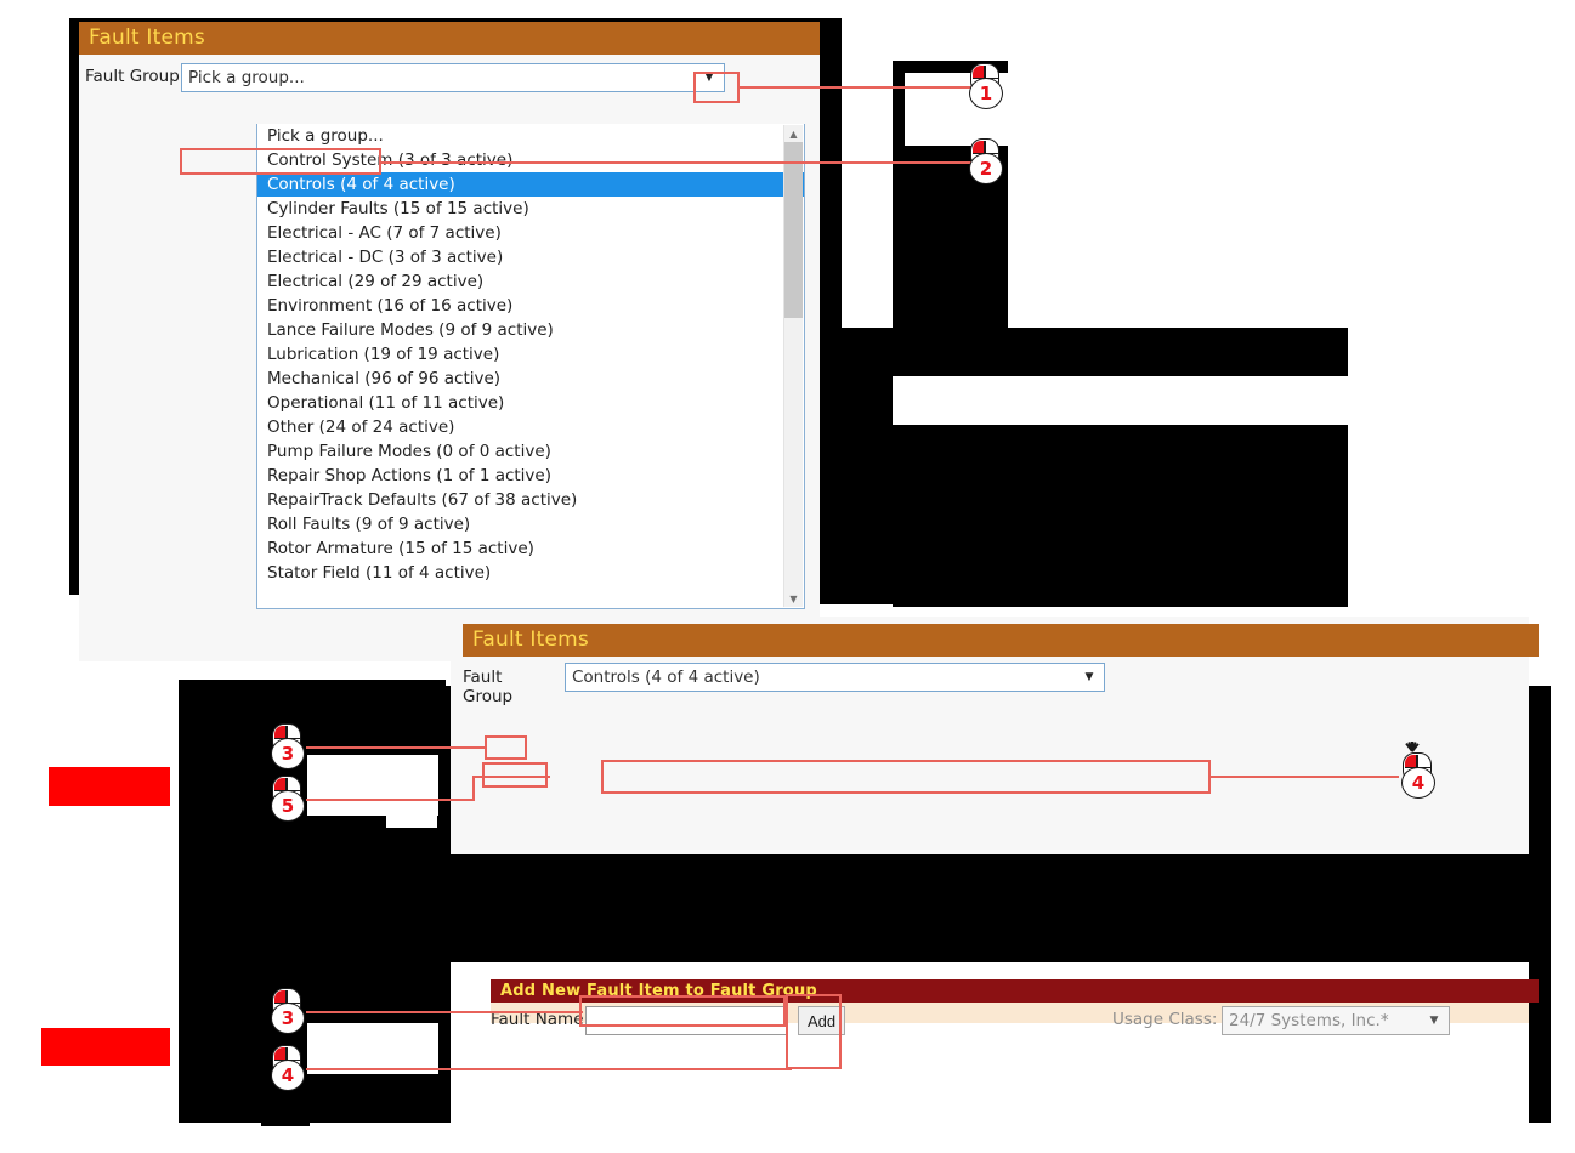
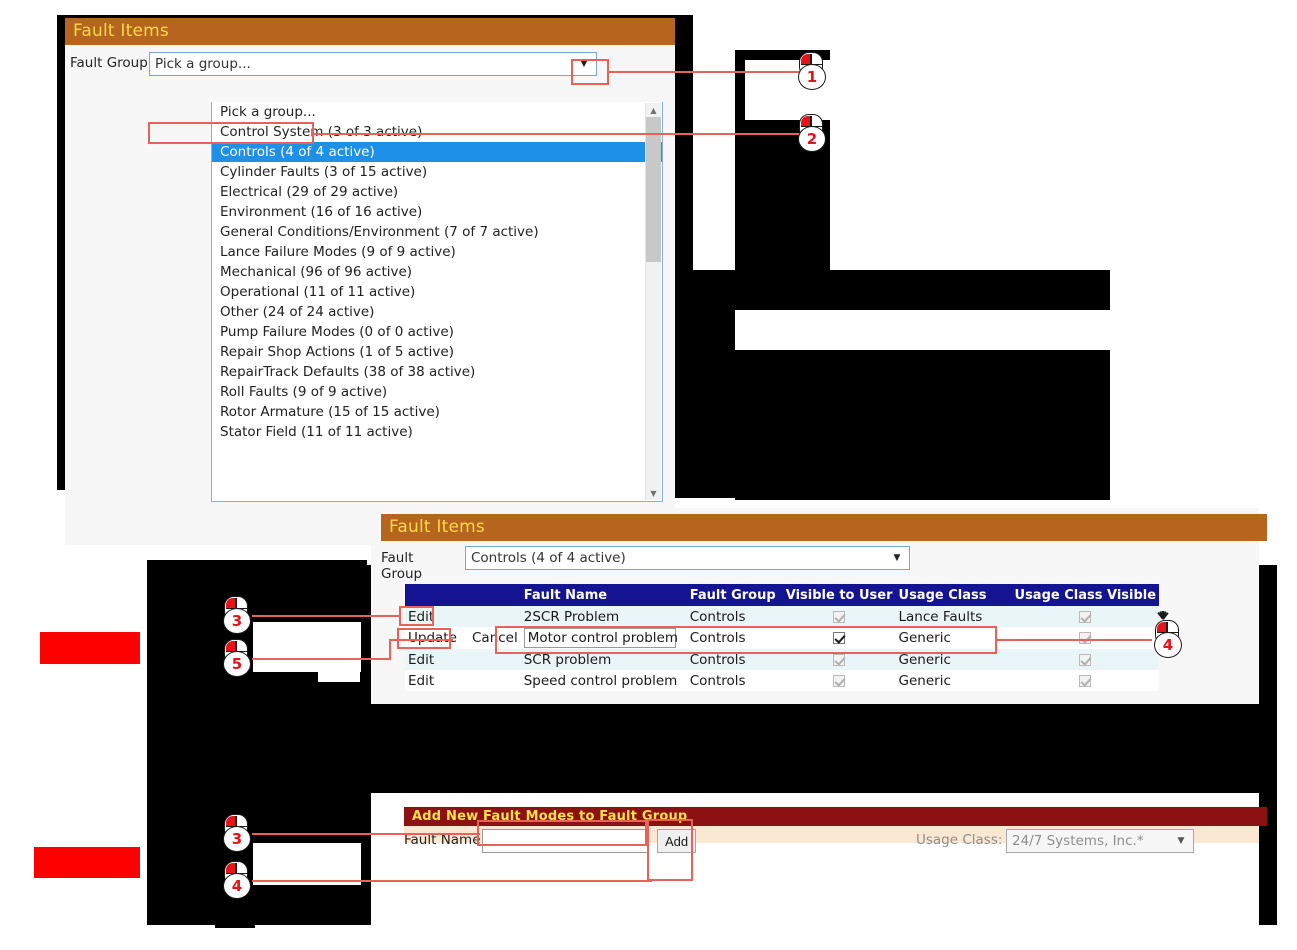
  Fault Items
  Fault Group
  Pick a group...
  ▼
  Pick a group...
  Control System (3 of 3 active)
  Controls (4 of 4 active)
- Cylinder Faults (15 of 15 active)
+ Cylinder Faults (3 of 15 active)
- Electrical - AC (7 of 7 active)
- Electrical - DC (3 of 3 active)
  Electrical (29 of 29 active)
  Environment (16 of 16 active)
+ General Conditions/Environment (7 of 7 active)
  Lance Failure Modes (9 of 9 active)
- Lubrication (19 of 19 active)
  Mechanical (96 of 96 active)
  Operational (11 of 11 active)
  Other (24 of 24 active)
  Pump Failure Modes (0 of 0 active)
- Repair Shop Actions (1 of 1 active)
+ Repair Shop Actions (1 of 5 active)
- RepairTrack Defaults (67 of 38 active)
+ RepairTrack Defaults (38 of 38 active)
  Roll Faults (9 of 9 active)
  Rotor Armature (15 of 15 active)
- Stator Field (11 of 4 active)
+ Stator Field (11 of 11 active)
  ▲
  ▼
  Fault Items
  Fault Group
  Controls (4 of 4 active)
  ▼
+ 		Fault Name	Fault Group	Visible to User	Usage Class	Usage Class Visible
+ Edit		2SCR Problem	Controls		Lance Faults
+ Update	Cancel	Motor control problem	Controls		Generic
+ Edit		SCR problem	Controls		Generic
+ Edit		Speed control problem	Controls		Generic
- Add New Fault Item to Fault Group
+ Add New Fault Modes to Fault Group
  Fault Name
  Add
  Usage Class:
  24/7 Systems, Inc.*
  ▼
  1
  2
  3
  5
  4
  3
  4
